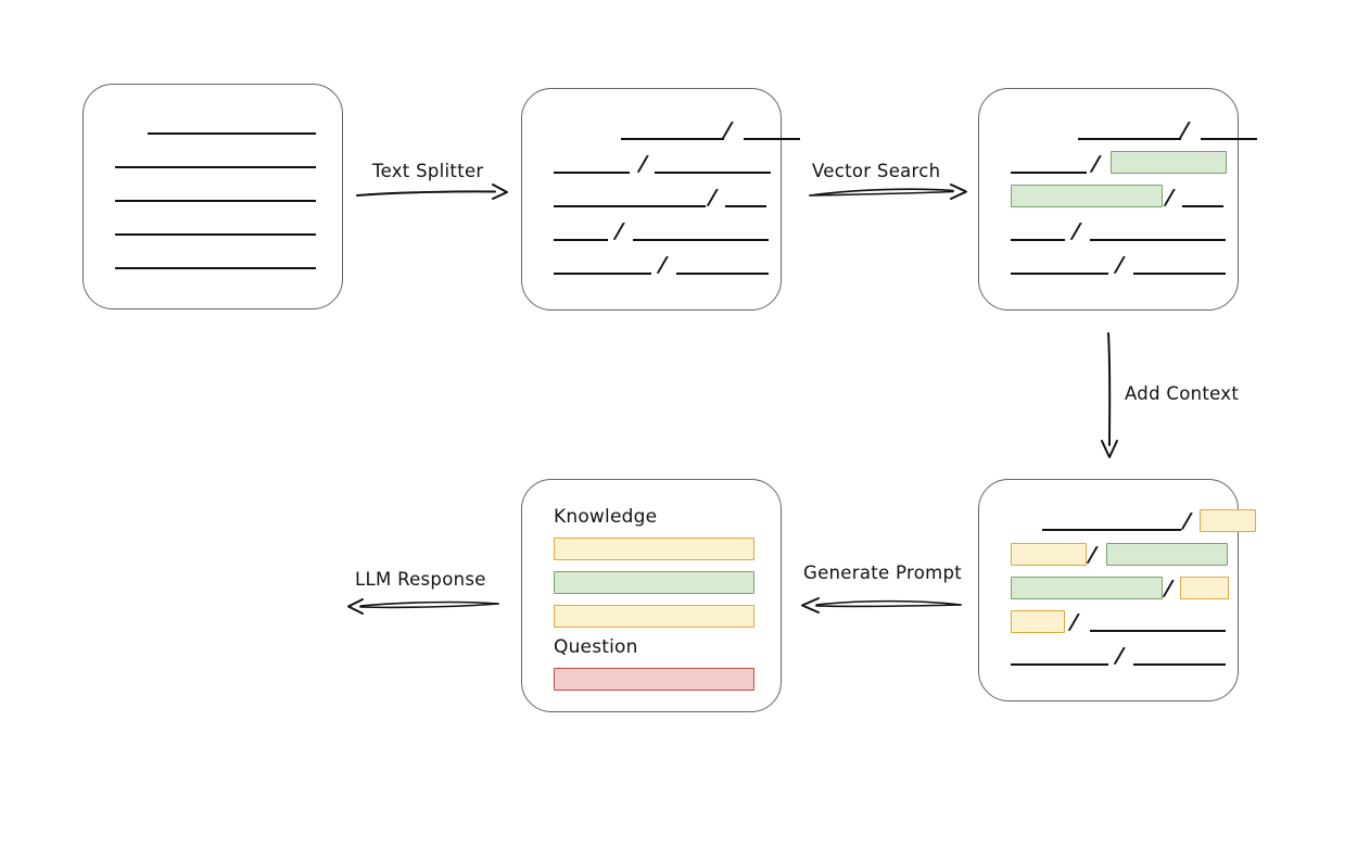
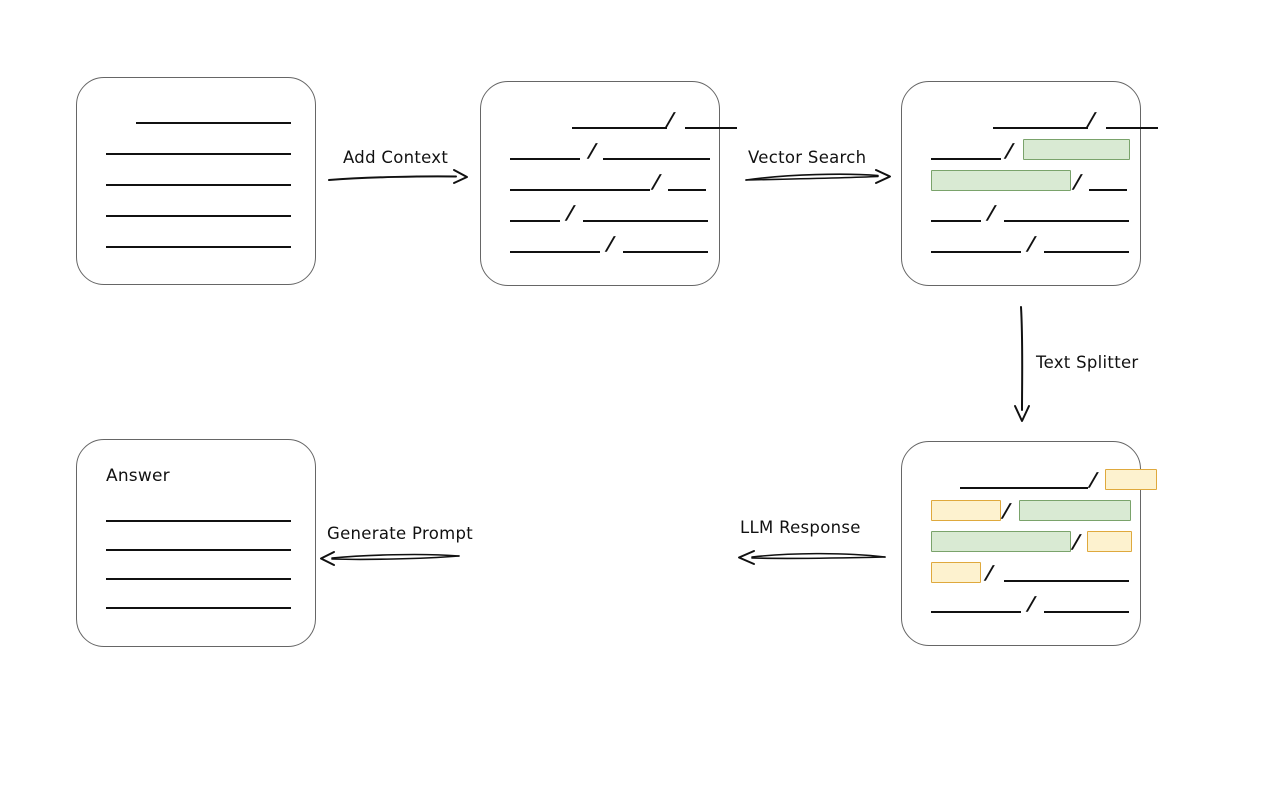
- Text Splitter
+ Add Context
  Vector Search
- Add Context
+ Text Splitter
- Generate Prompt
+ LLM Response
- Knowledge
- Question
- LLM Response
+ Generate Prompt
+ Answer
